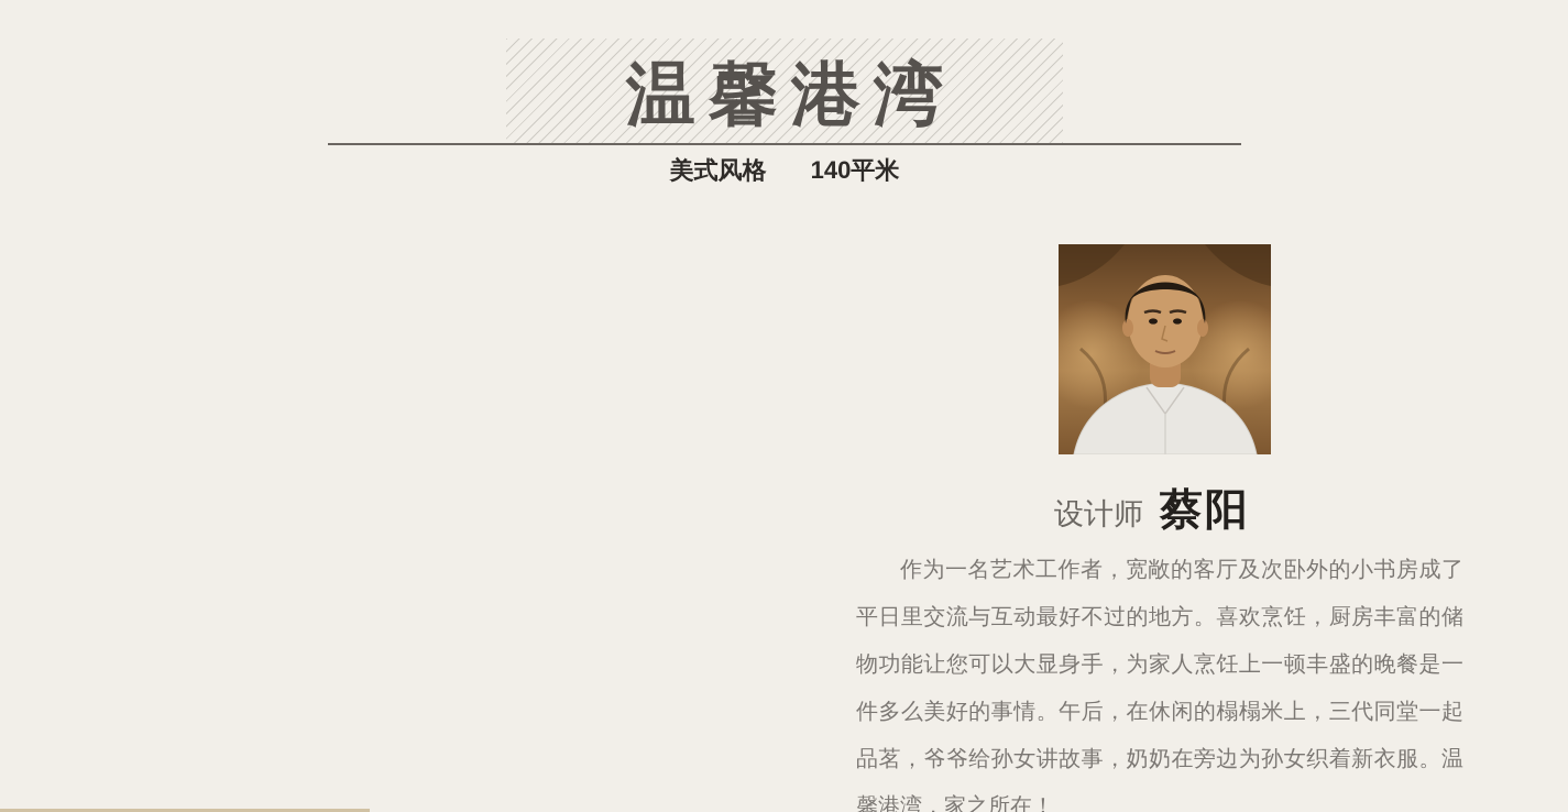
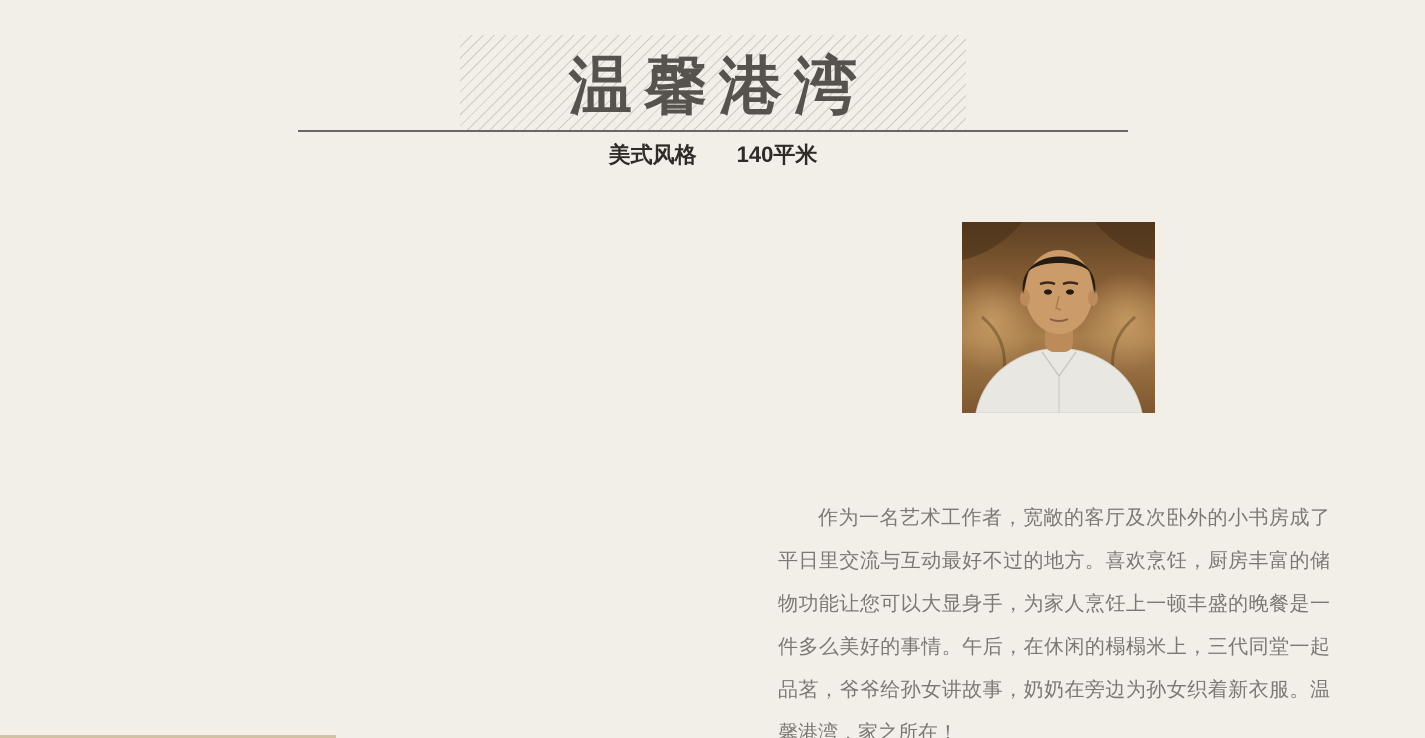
  温馨港湾
  美式风格 140平米
- 设计师
- 蔡阳
  作为一名艺术工作者，宽敞的客厅及次卧外的小书房成了平日里交流与互动最好不过的地方。喜欢烹饪，厨房丰富的储物功能让您可以大显身手，为家人烹饪上一顿丰盛的晚餐是一件多么美好的事情。午后，在休闲的榻榻米上，三代同堂一起品茗，爷爷给孙女讲故事，奶奶在旁边为孙女织着新衣服。温馨港湾，家之所在！
